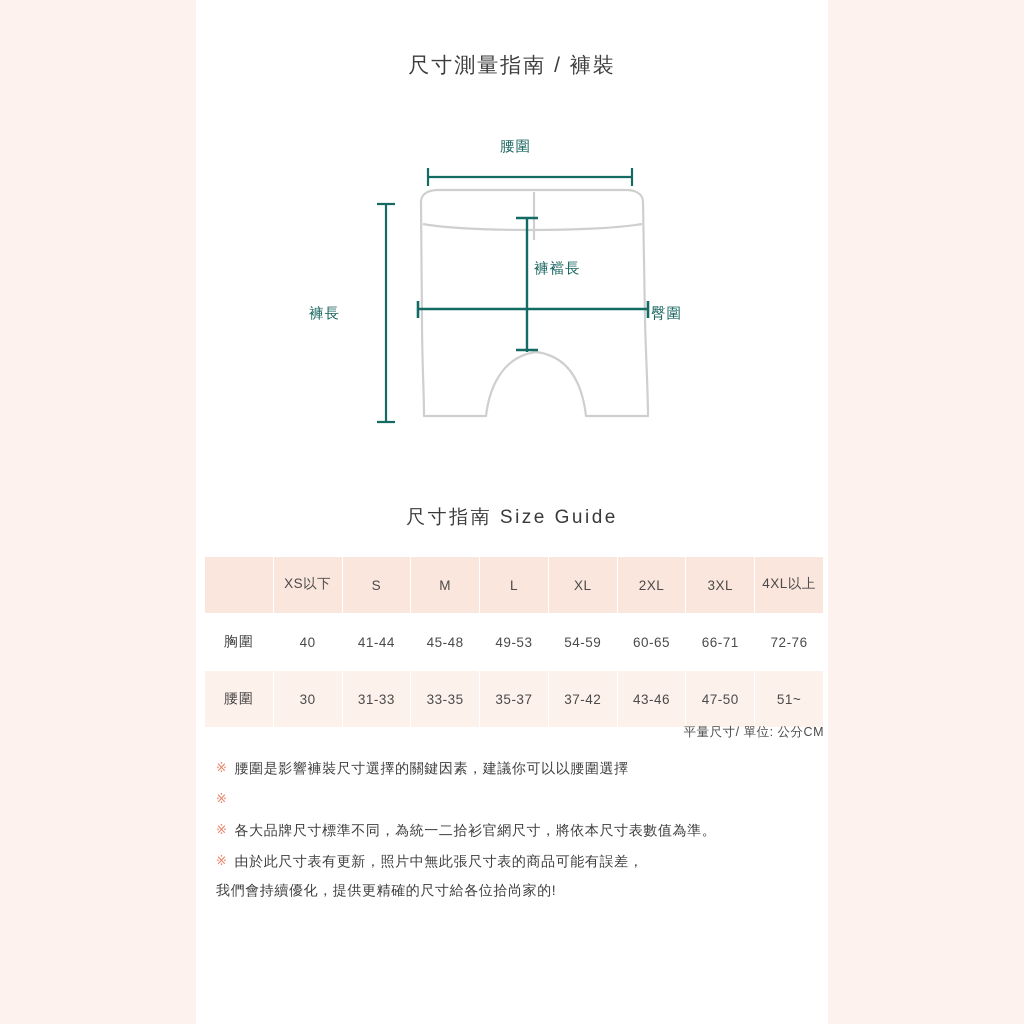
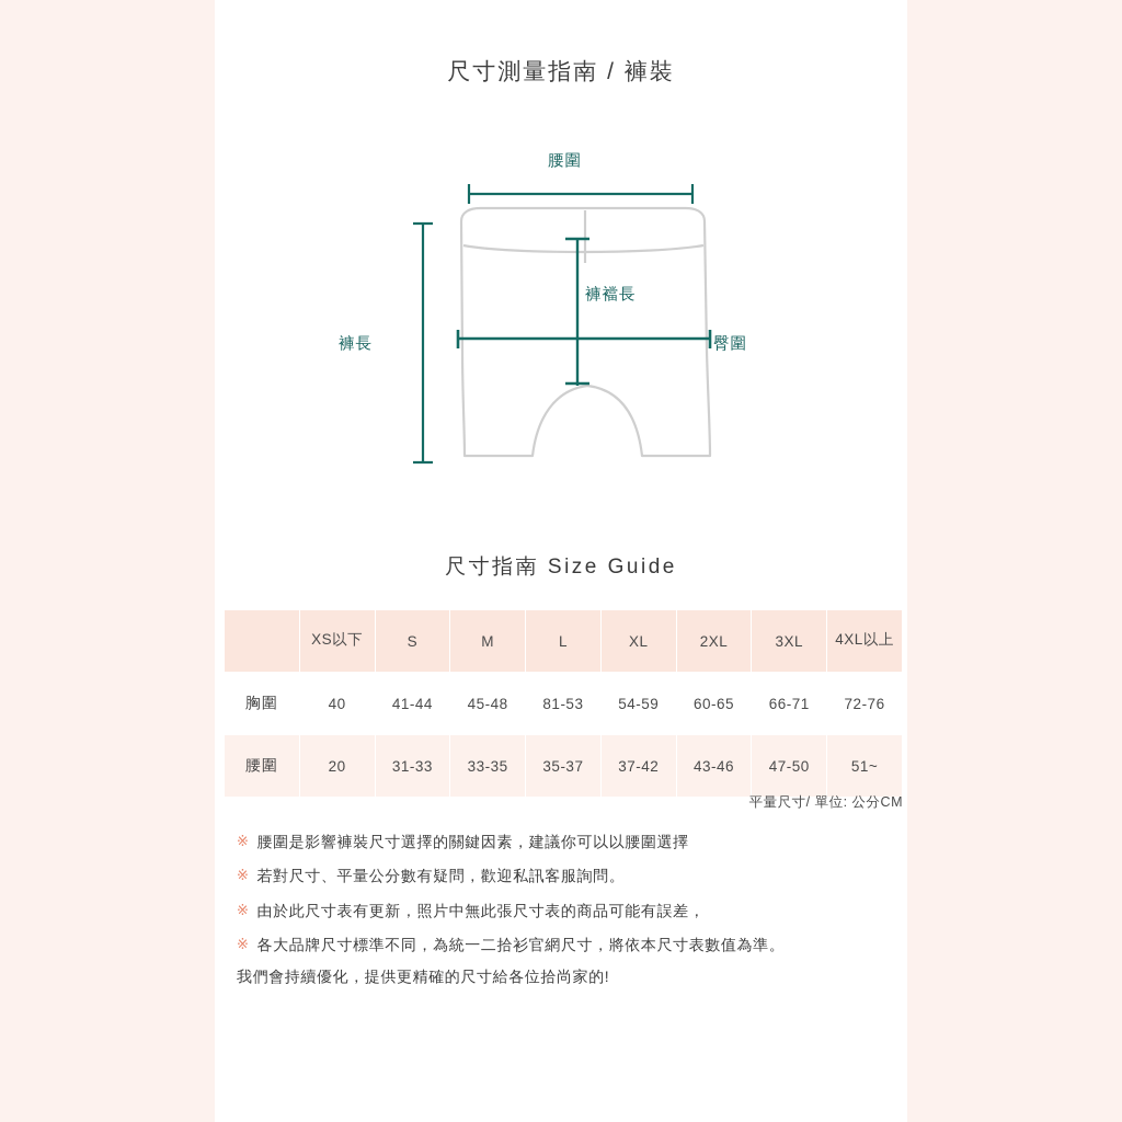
  尺寸測量指南 / 褲裝
  腰圍
  褲襠長
  臀圍
  褲長
  尺寸指南 Size Guide
  	XS以下	S	M	L	XL	2XL	3XL	4XL以上
- 胸圍	40	41-44	45-48	49-53	54-59	60-65	66-71	72-76
+ 胸圍	40	41-44	45-48	81-53	54-59	60-65	66-71	72-76
- 腰圍	30	31-33	33-35	35-37	37-42	43-46	47-50	51~
+ 腰圍	20	31-33	33-35	35-37	37-42	43-46	47-50	51~
  平量尺寸/ 單位: 公分CM
  ※
  腰圍是影響褲裝尺寸選擇的關鍵因素，建議你可以以腰圍選擇
  ※
+ 若對尺寸、平量公分數有疑問，歡迎私訊客服詢問。
  ※
- 各大品牌尺寸標準不同，為統一二拾衫官網尺寸，將依本尺寸表數值為準。
+ 由於此尺寸表有更新，照片中無此張尺寸表的商品可能有誤差，
  ※
- 由於此尺寸表有更新，照片中無此張尺寸表的商品可能有誤差，
+ 各大品牌尺寸標準不同，為統一二拾衫官網尺寸，將依本尺寸表數值為準。
  我們會持續優化，提供更精確的尺寸給各位拾尚家的!
